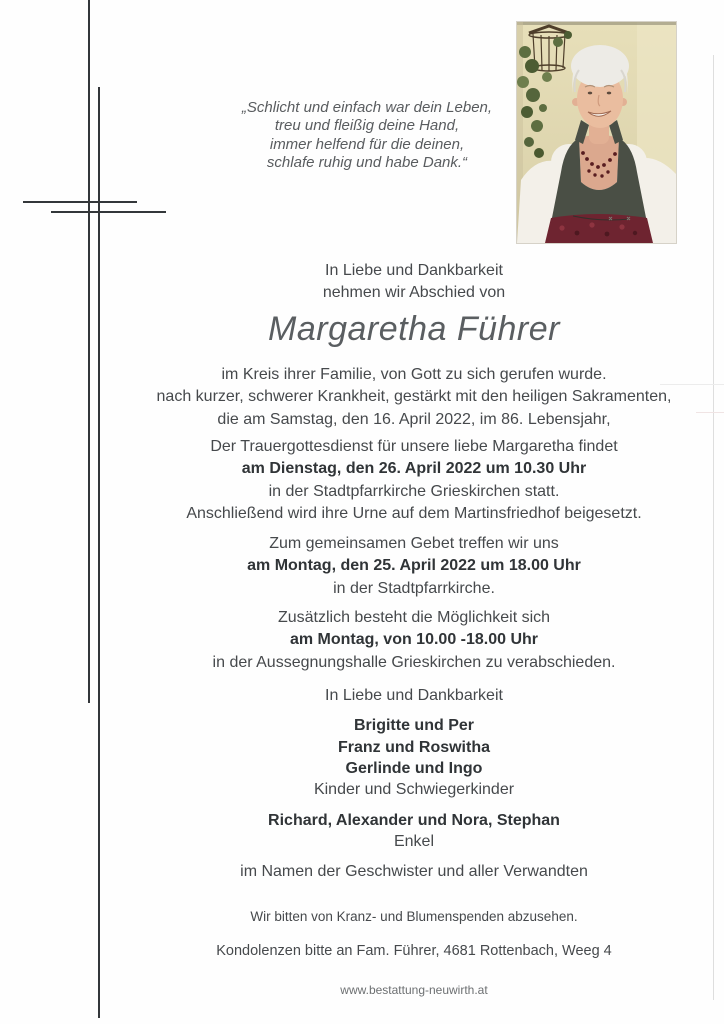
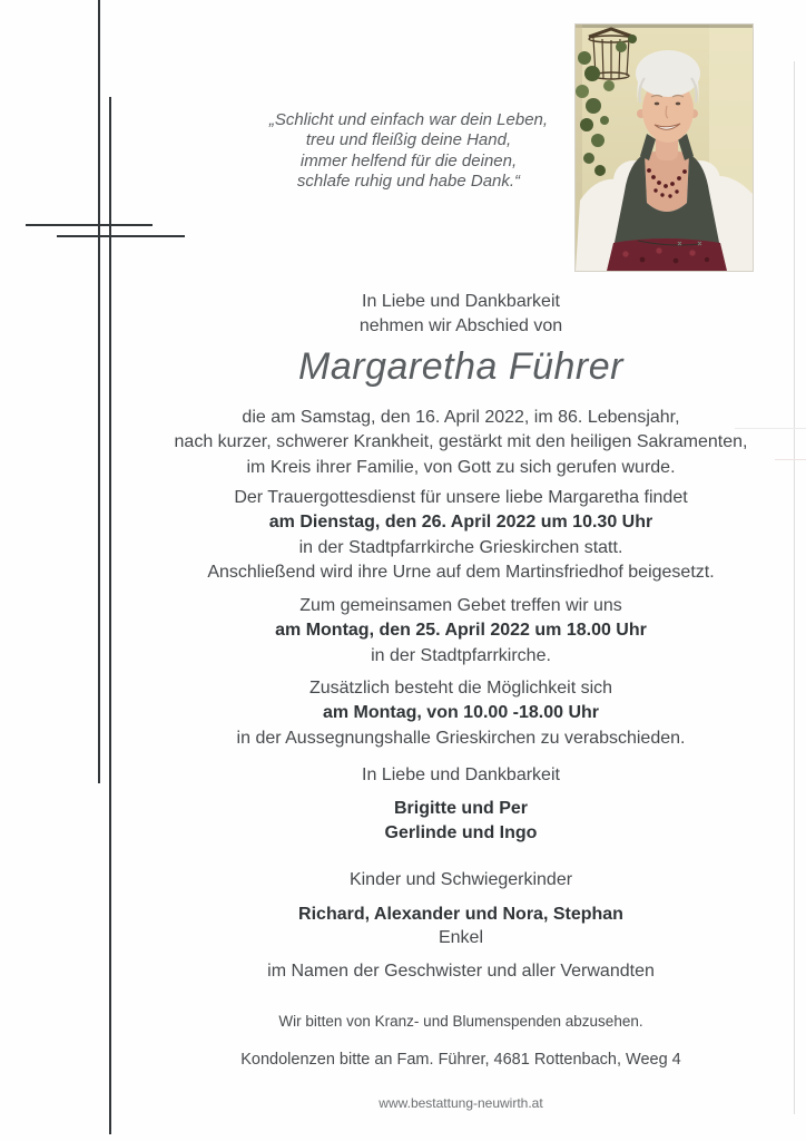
  „Schlicht und einfach war dein Leben,
  treu und fleißig deine Hand,
  immer helfend für die deinen,
  schlafe ruhig und habe Dank.“
  In Liebe und Dankbarkeit
  nehmen wir Abschied von
  Margaretha Führer
- im Kreis ihrer Familie, von Gott zu sich gerufen wurde.
+ die am Samstag, den 16. April 2022, im 86. Lebensjahr,
  nach kurzer, schwerer Krankheit, gestärkt mit den heiligen Sakramenten,
- die am Samstag, den 16. April 2022, im 86. Lebensjahr,
+ im Kreis ihrer Familie, von Gott zu sich gerufen wurde.
  Der Trauergottesdienst für unsere liebe Margaretha findet
  am Dienstag, den 26. April 2022 um 10.30 Uhr
  in der Stadtpfarrkirche Grieskirchen statt.
  Anschließend wird ihre Urne auf dem Martinsfriedhof beigesetzt.
  Zum gemeinsamen Gebet treffen wir uns
  am Montag, den 25. April 2022 um 18.00 Uhr
  in der Stadtpfarrkirche.
  Zusätzlich besteht die Möglichkeit sich
  am Montag, von 10.00 -18.00 Uhr
  in der Aussegnungshalle Grieskirchen zu verabschieden.
  In Liebe und Dankbarkeit
  Brigitte und Per
- Franz und Roswitha
  Gerlinde und Ingo
  Kinder und Schwiegerkinder
  Richard, Alexander und Nora, Stephan
  Enkel
  im Namen der Geschwister und aller Verwandten
  Wir bitten von Kranz- und Blumenspenden abzusehen.
  Kondolenzen bitte an Fam. Führer, 4681 Rottenbach, Weeg 4
  www.bestattung-neuwirth.at
